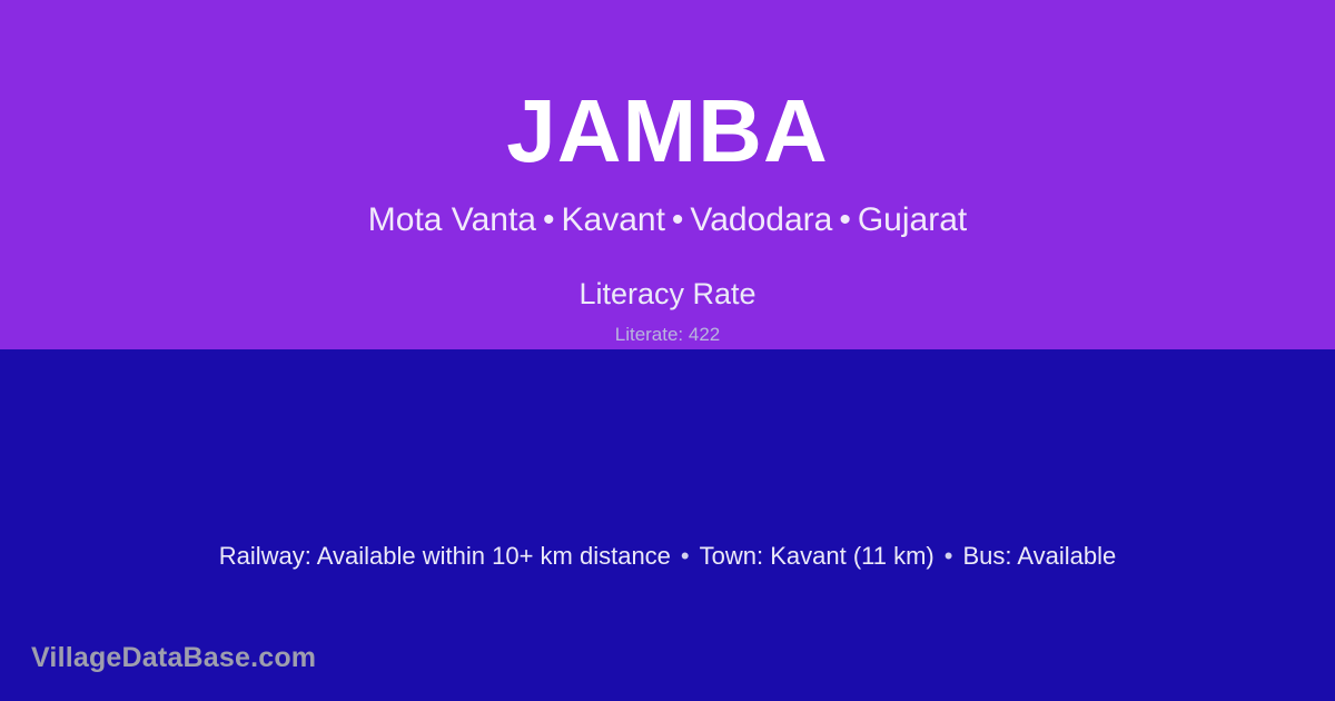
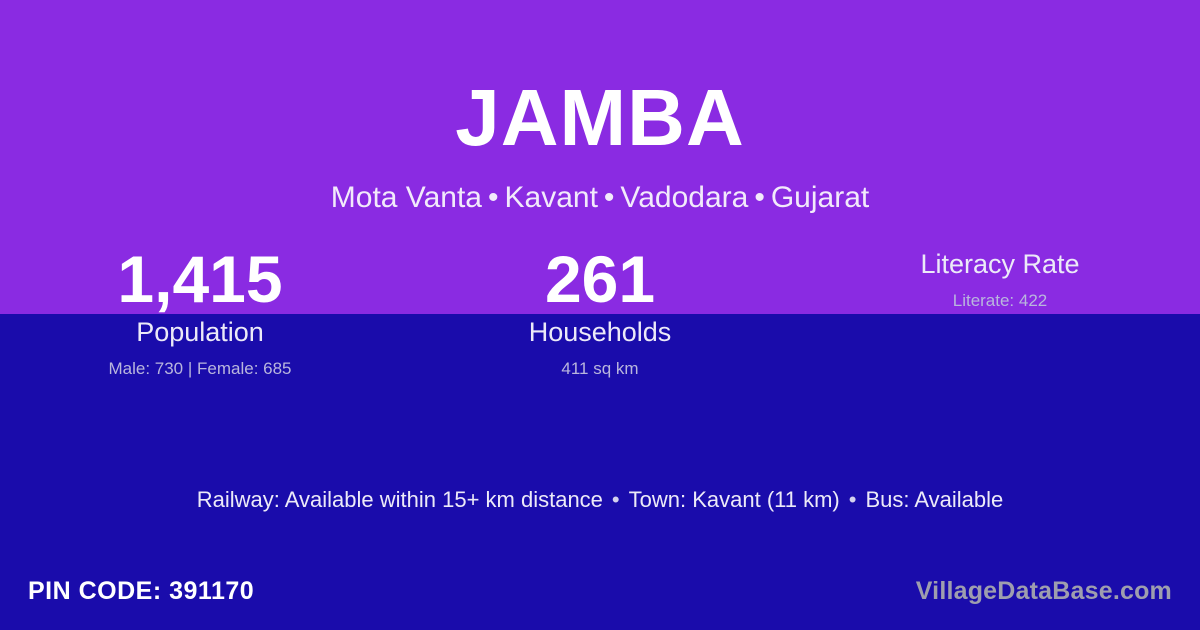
  JAMBA
  Mota Vanta • Kavant • Vadodara • Gujarat
+ 1,415
+ Population
+ Male: 730 | Female: 685
+ 261
+ Households
+ 411 sq km
  Literacy Rate
  Literate: 422
- Railway: Available within 10+ km distance • Town: Kavant (11 km) • Bus: Available
+ Railway: Available within 15+ km distance • Town: Kavant (11 km) • Bus: Available
+ PIN CODE: 391170
  VillageDataBase.com
